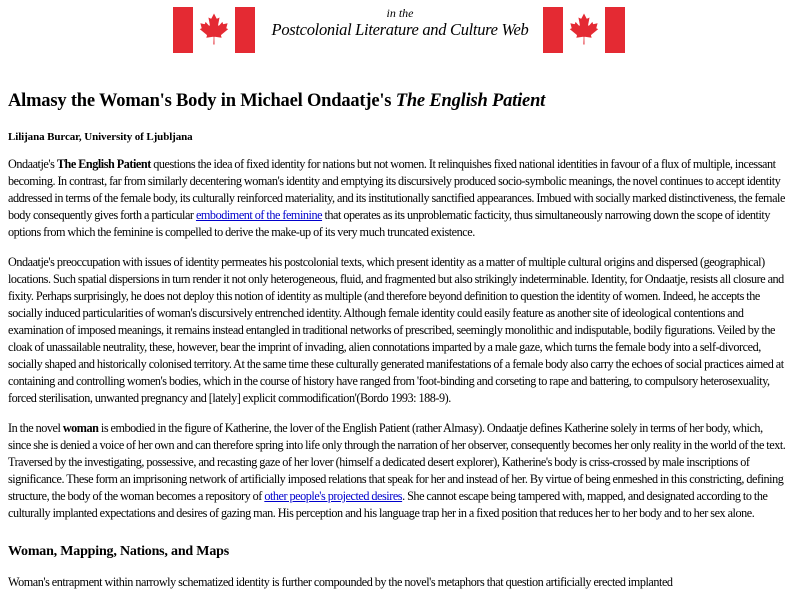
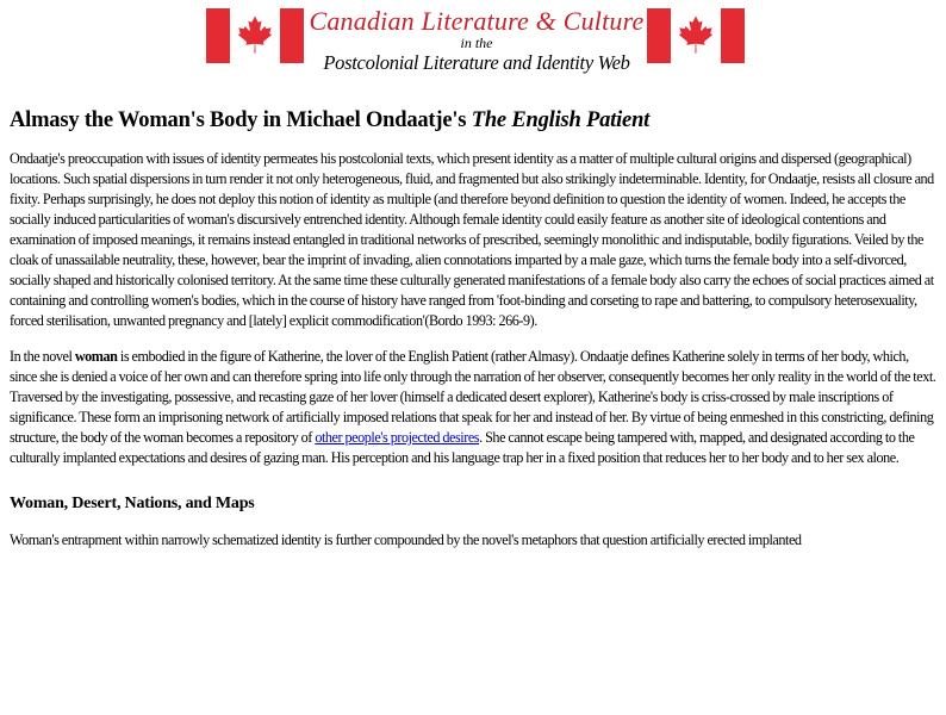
+ Canadian Literature & Culture
  in the
- Postcolonial Literature and Culture Web
+ Postcolonial Literature and Identity Web
  Almasy the Woman's Body in Michael Ondaatje's The English Patient
- Lilijana Burcar, University of Ljubljana
- Ondaatje's The English Patient questions the idea of fixed identity for nations but not women. It relinquishes fixed national identities in favour of a flux of multiple, incessant becoming. In contrast, far from similarly decentering woman's identity and emptying its discursively produced socio-symbolic meanings, the novel continues to accept identity addressed in terms of the female body, its culturally reinforced materiality, and its institutionally sanctified appearances. Imbued with socially marked distinctiveness, the female body consequently gives forth a particular embodiment of the feminine that operates as its unproblematic facticity, thus simultaneously narrowing down the scope of identity options from which the feminine is compelled to derive the make-up of its very much truncated existence.
- Ondaatje's preoccupation with issues of identity permeates his postcolonial texts, which present identity as a matter of multiple cultural origins and dispersed (geographical) locations. Such spatial dispersions in turn render it not only heterogeneous, fluid, and fragmented but also strikingly indeterminable. Identity, for Ondaatje, resists all closure and fixity. Perhaps surprisingly, he does not deploy this notion of identity as multiple (and therefore beyond definition to question the identity of women. Indeed, he accepts the socially induced particularities of woman's discursively entrenched identity. Although female identity could easily feature as another site of ideological contentions and examination of imposed meanings, it remains instead entangled in traditional networks of prescribed, seemingly monolithic and indisputable, bodily figurations. Veiled by the cloak of unassailable neutrality, these, however, bear the imprint of invading, alien connotations imparted by a male gaze, which turns the female body into a self-divorced, socially shaped and historically colonised territory. At the same time these culturally generated manifestations of a female body also carry the echoes of social practices aimed at containing and controlling women's bodies, which in the course of history have ranged from 'foot-binding and corseting to rape and battering, to compulsory heterosexuality, forced sterilisation, unwanted pregnancy and [lately] explicit commodification'(Bordo 1993: 188-9).
+ Ondaatje's preoccupation with issues of identity permeates his postcolonial texts, which present identity as a matter of multiple cultural origins and dispersed (geographical) locations. Such spatial dispersions in turn render it not only heterogeneous, fluid, and fragmented but also strikingly indeterminable. Identity, for Ondaatje, resists all closure and fixity. Perhaps surprisingly, he does not deploy this notion of identity as multiple (and therefore beyond definition to question the identity of women. Indeed, he accepts the socially induced particularities of woman's discursively entrenched identity. Although female identity could easily feature as another site of ideological contentions and examination of imposed meanings, it remains instead entangled in traditional networks of prescribed, seemingly monolithic and indisputable, bodily figurations. Veiled by the cloak of unassailable neutrality, these, however, bear the imprint of invading, alien connotations imparted by a male gaze, which turns the female body into a self-divorced, socially shaped and historically colonised territory. At the same time these culturally generated manifestations of a female body also carry the echoes of social practices aimed at containing and controlling women's bodies, which in the course of history have ranged from 'foot-binding and corseting to rape and battering, to compulsory heterosexuality, forced sterilisation, unwanted pregnancy and [lately] explicit commodification'(Bordo 1993: 266-9).
  In the novel woman is embodied in the figure of Katherine, the lover of the English Patient (rather Almasy). Ondaatje defines Katherine solely in terms of her body, which, since she is denied a voice of her own and can therefore spring into life only through the narration of her observer, consequently becomes her only reality in the world of the text. Traversed by the investigating, possessive, and recasting gaze of her lover (himself a dedicated desert explorer), Katherine's body is criss-crossed by male inscriptions of significance. These form an imprisoning network of artificially imposed relations that speak for her and instead of her. By virtue of being enmeshed in this constricting, defining structure, the body of the woman becomes a repository of other people's projected desires. She cannot escape being tampered with, mapped, and designated according to the culturally implanted expectations and desires of gazing man. His perception and his language trap her in a fixed position that reduces her to her body and to her sex alone.
- Woman, Mapping, Nations, and Maps
+ Woman, Desert, Nations, and Maps
  Woman's entrapment within narrowly schematized identity is further compounded by the novel's metaphors that question artificially erected implanted
